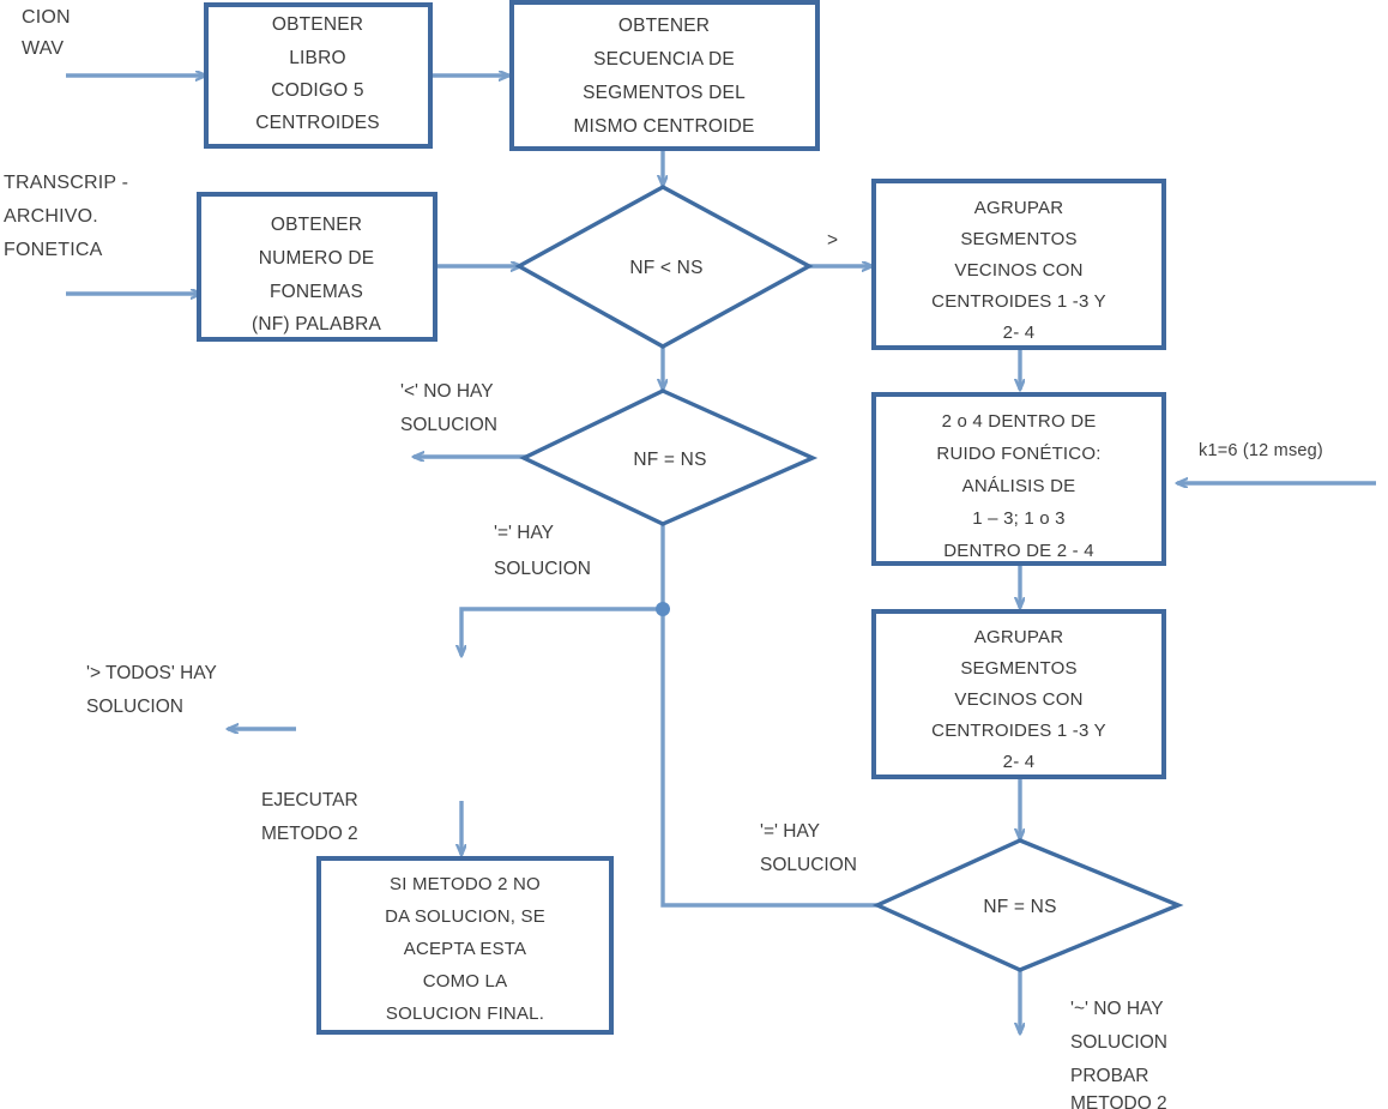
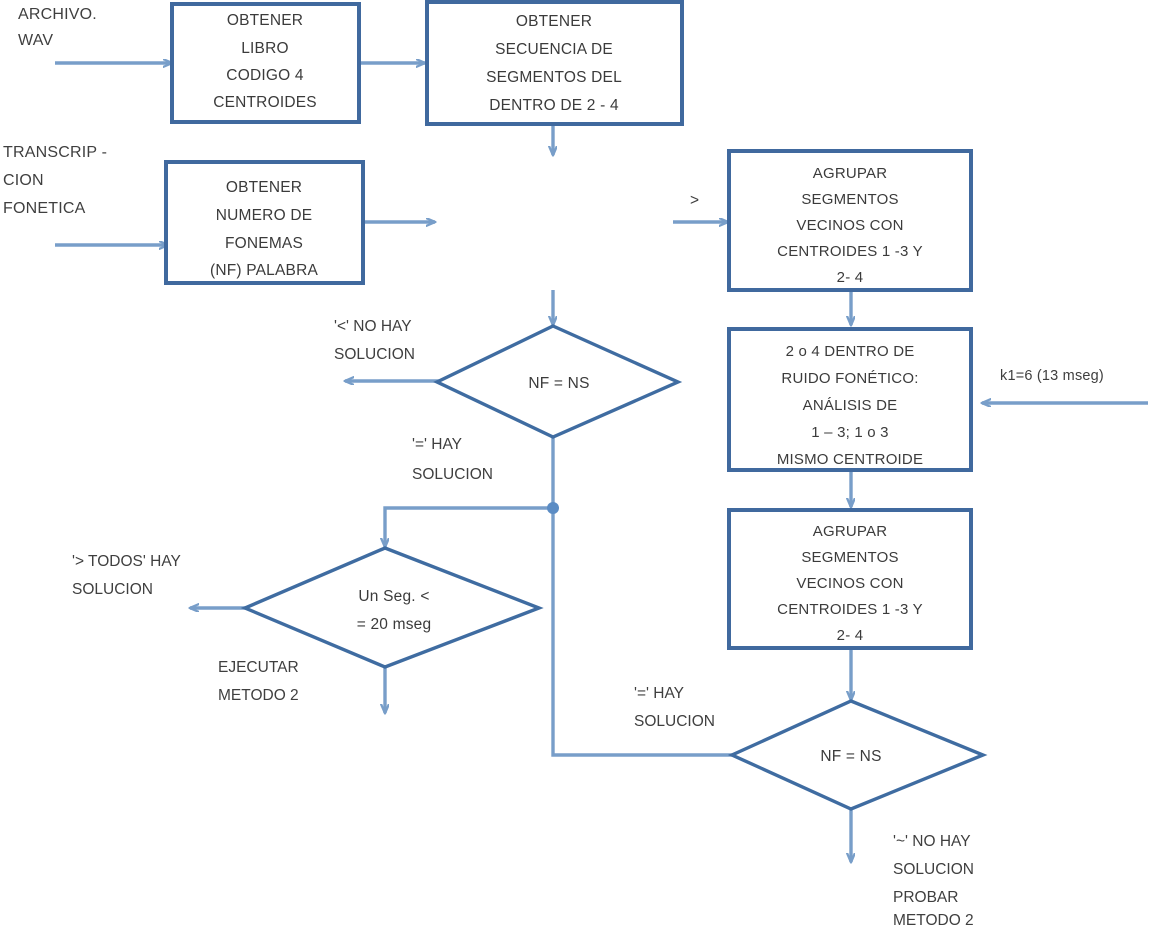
  OBTENER
  LIBRO
- CODIGO 5
+ CODIGO 4
  CENTROIDES
  OBTENER
  SECUENCIA DE
  SEGMENTOS DEL
- MISMO CENTROIDE
+ DENTRO DE 2 - 4
  OBTENER
  NUMERO DE
  FONEMAS
  (NF) PALABRA
  AGRUPAR
  SEGMENTOS
  VECINOS CON
  CENTROIDES 1 -3 Y
  2- 4
  2 o 4 DENTRO DE
  RUIDO FONÉTICO:
  ANÁLISIS DE
  1 – 3; 1 o 3
- DENTRO DE 2 - 4
+ MISMO CENTROIDE
  AGRUPAR
  SEGMENTOS
  VECINOS CON
  CENTROIDES 1 -3 Y
  2- 4
- SI METODO 2 NO
- DA SOLUCION, SE
- ACEPTA ESTA
- COMO LA
- SOLUCION FINAL.
- NF < NS
  NF = NS
+ Un Seg. <
+ = 20 mseg
  NF = NS
- CION
+ ARCHIVO.
  WAV
  TRANSCRIP -
- ARCHIVO.
+ CION
  FONETICA
- k1=6 (12 mseg)
+ k1=6 (13 mseg)
  >
  '<' NO HAY
  SOLUCION
  '=' HAY
  SOLUCION
  '> TODOS' HAY
  SOLUCION
  EJECUTAR
  METODO 2
  '=' HAY
  SOLUCION
  '~' NO HAY
  SOLUCION
  PROBAR
  METODO 2
